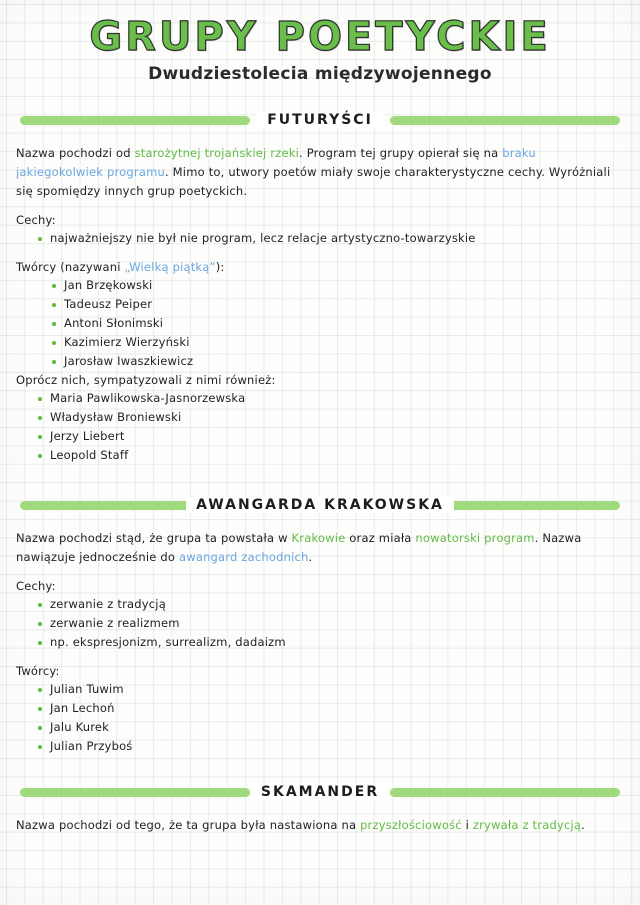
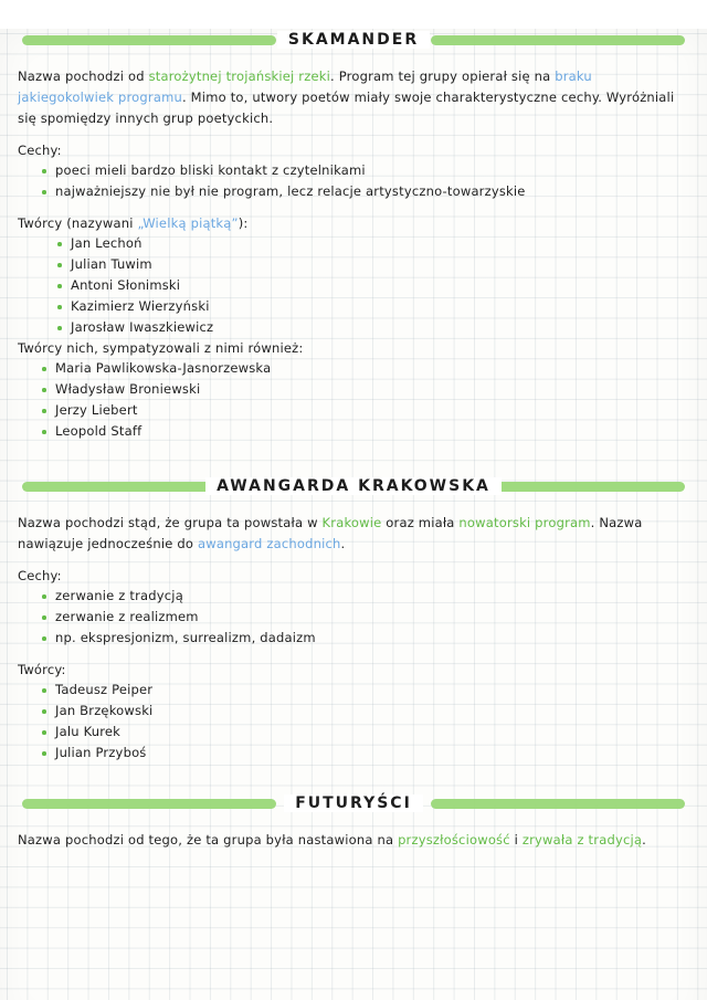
- GRUPY POETYCKIE
- Dwudziestolecia międzywojennego
- FUTURYŚCI
+ SKAMANDER
  Nazwa pochodzi od starożytnej trojańskiej rzeki. Program tej grupy opierał się na braku jakiegokolwiek programu. Mimo to, utwory poetów miały swoje charakterystyczne cechy. Wyróżniali się spomiędzy innych grup poetyckich.
  Cechy:
+ poeci mieli bardzo bliski kontakt z czytelnikami
  najważniejszy nie był nie program, lecz relacje artystyczno-towarzyskie
  Twórcy (nazywani „Wielką piątką”):
- Jan Brzękowski
+ Jan Lechoń
- Tadeusz Peiper
+ Julian Tuwim
  Antoni Słonimski
  Kazimierz Wierzyński
  Jarosław Iwaszkiewicz
- Oprócz nich, sympatyzowali z nimi również:
+ Twórcy nich, sympatyzowali z nimi również:
  Maria Pawlikowska-Jasnorzewska
  Władysław Broniewski
  Jerzy Liebert
  Leopold Staff
  AWANGARDA KRAKOWSKA
  Nazwa pochodzi stąd, że grupa ta powstała w Krakowie oraz miała nowatorski program. Nazwa nawiązuje jednocześnie do awangard zachodnich.
  Cechy:
  zerwanie z tradycją
  zerwanie z realizmem
  np. ekspresjonizm, surrealizm, dadaizm
  Twórcy:
- Julian Tuwim
+ Tadeusz Peiper
- Jan Lechoń
+ Jan Brzękowski
  Jalu Kurek
  Julian Przyboś
- SKAMANDER
+ FUTURYŚCI
  Nazwa pochodzi od tego, że ta grupa była nastawiona na przyszłościowość i zrywała z tradycją.
